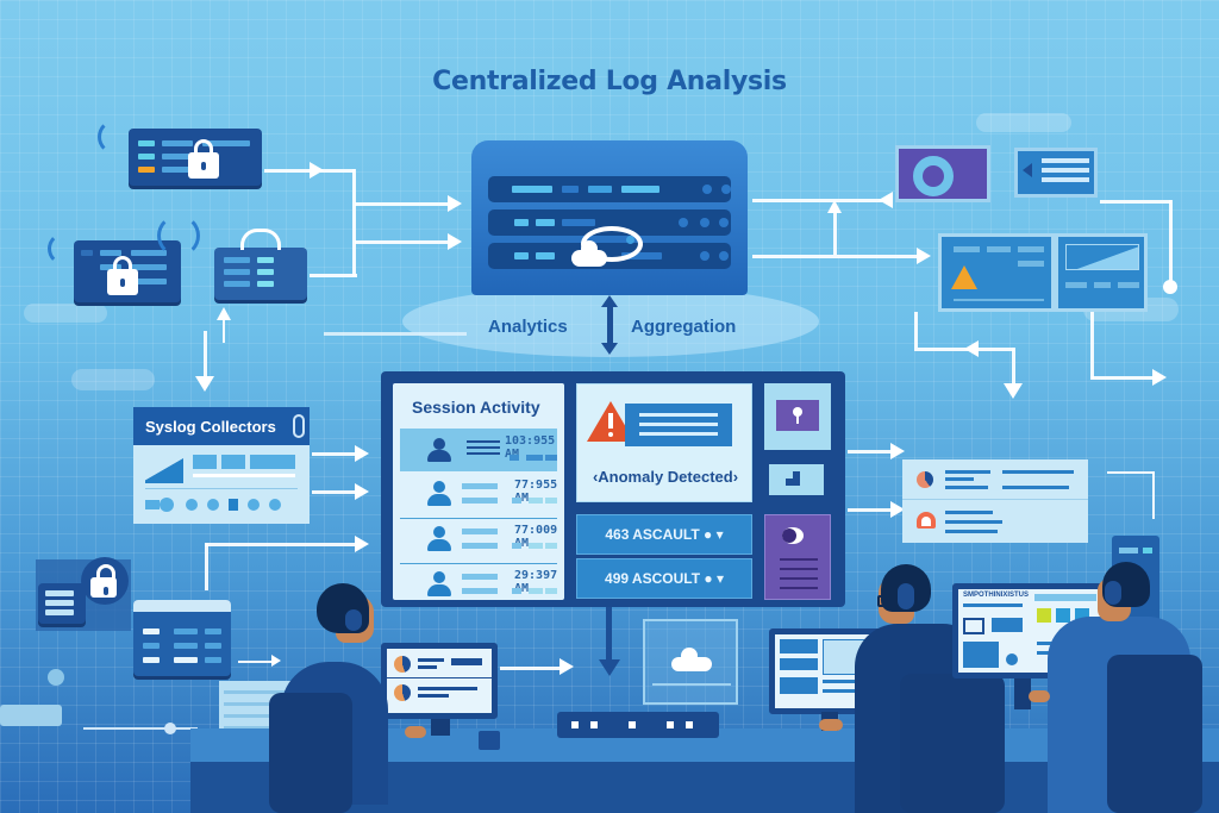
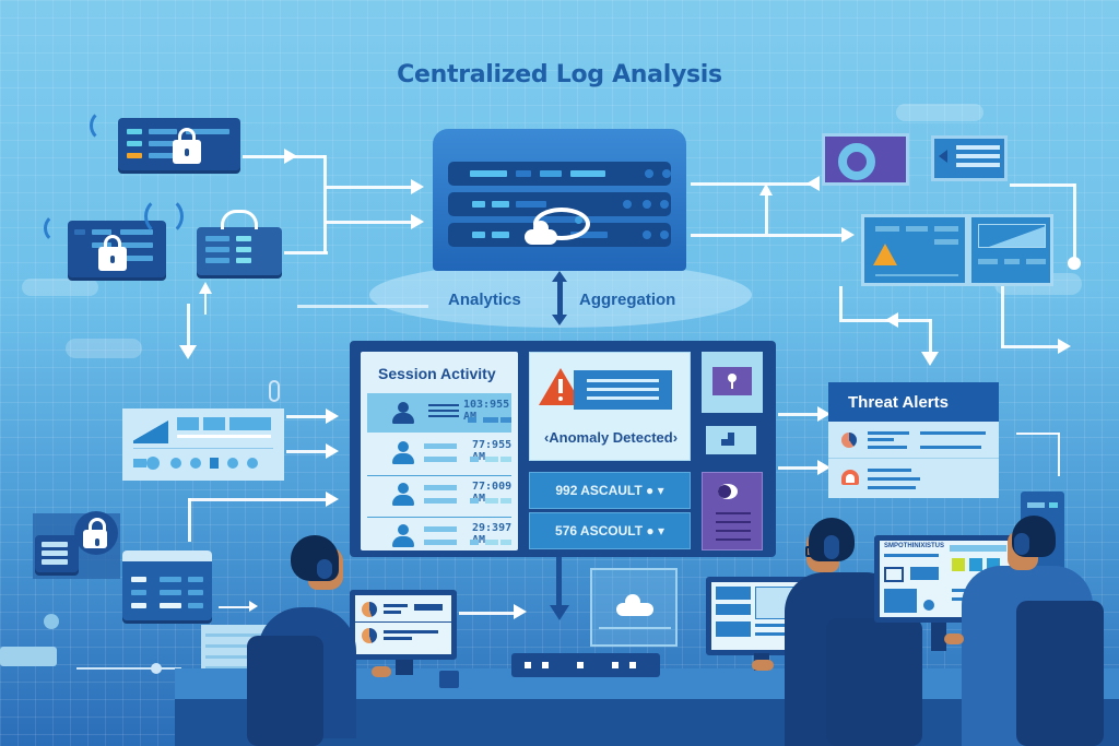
  Centralized Log Analysis
  Analytics
  Aggregation
- Syslog Collectors
  Session Activity
  103:955
  77:955 M
  77:009 M
  29:397 M
  ‹Anomaly Detected›
- 463 ASCAULT ● ▾
+ 992 ASCAULT ● ▾
- 499 ASCOULT ● ▾
+ 576 ASCOULT ● ▾
+ Threat Alerts
